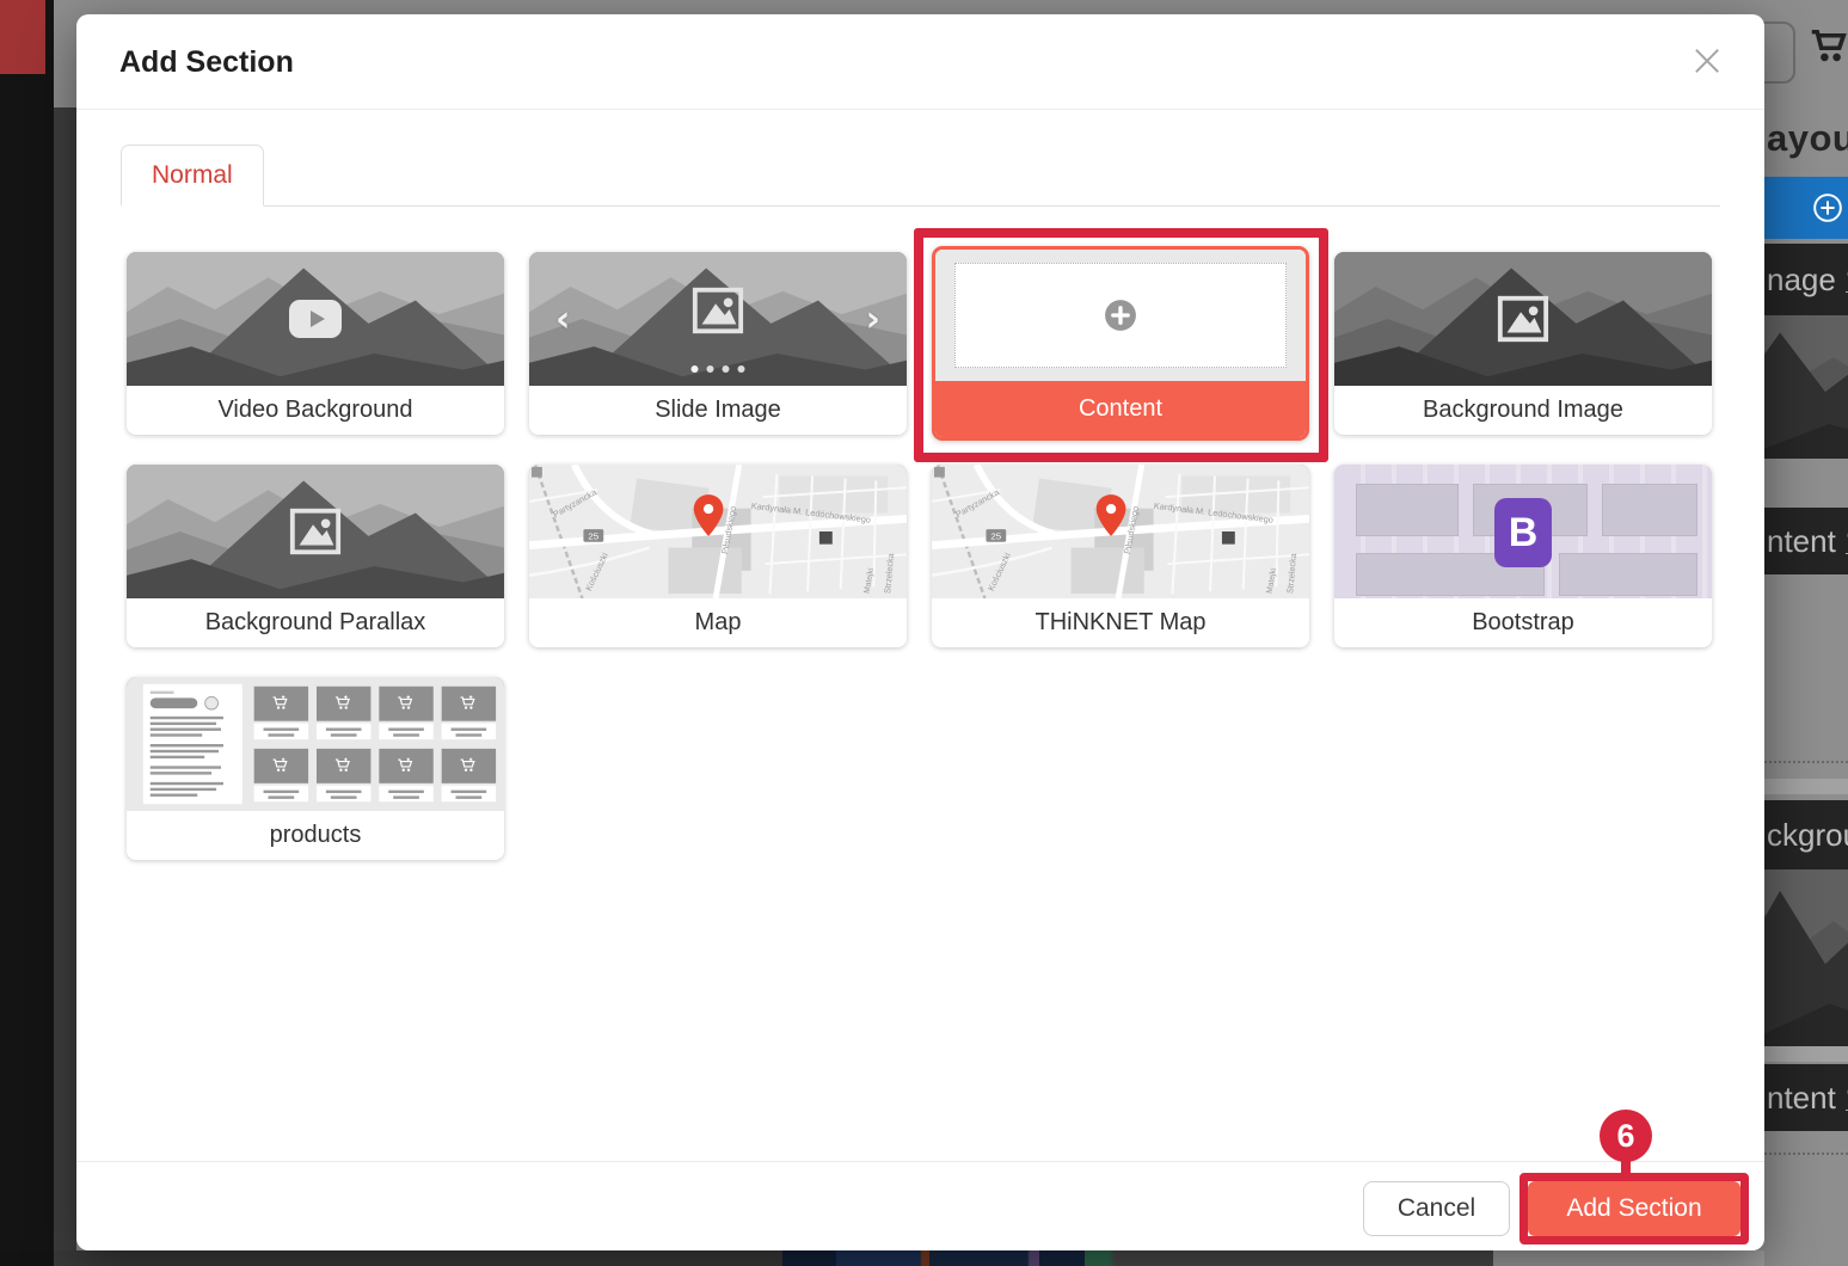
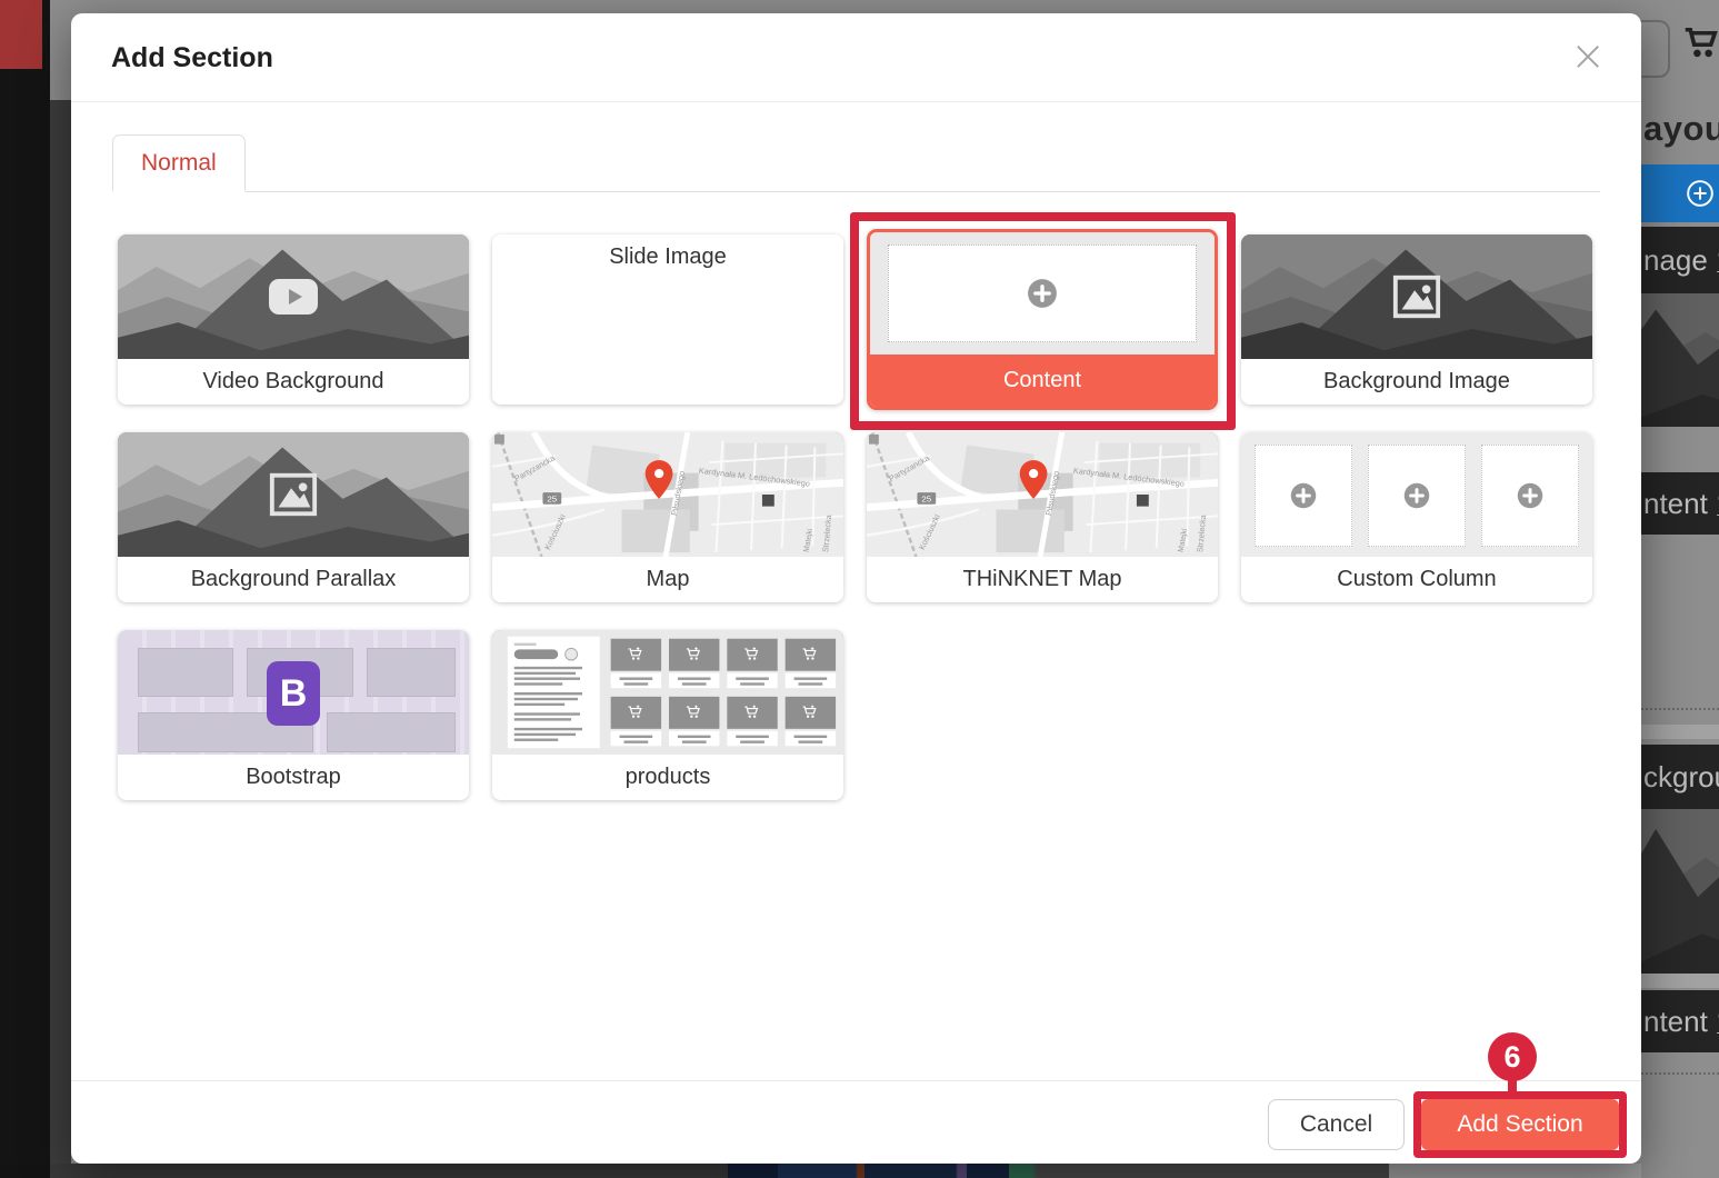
  ayou
  nage
  ntent
  ckgro
  ntent
  Add Section
  ×
  Normal
  Video Background
- ‹
- ›
  Slide Image
  Content
  Background Image
  Background Parallax
  Map
  THiNKNET Map
+ Custom Column
  B
  Bootstrap
  products
  Cancel
  6
  Add Section
